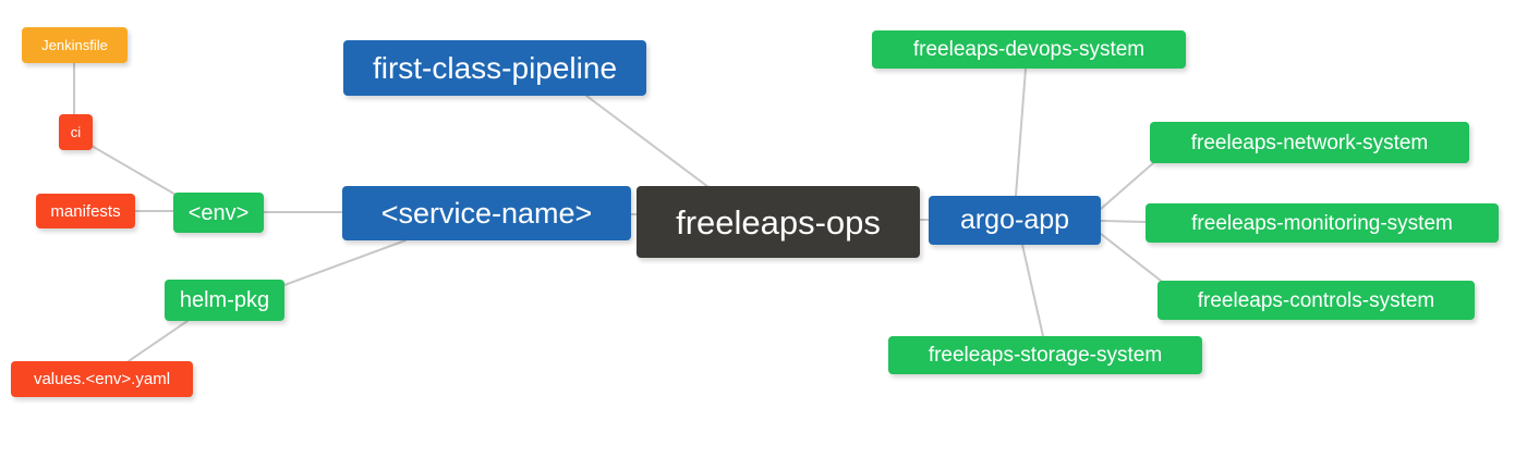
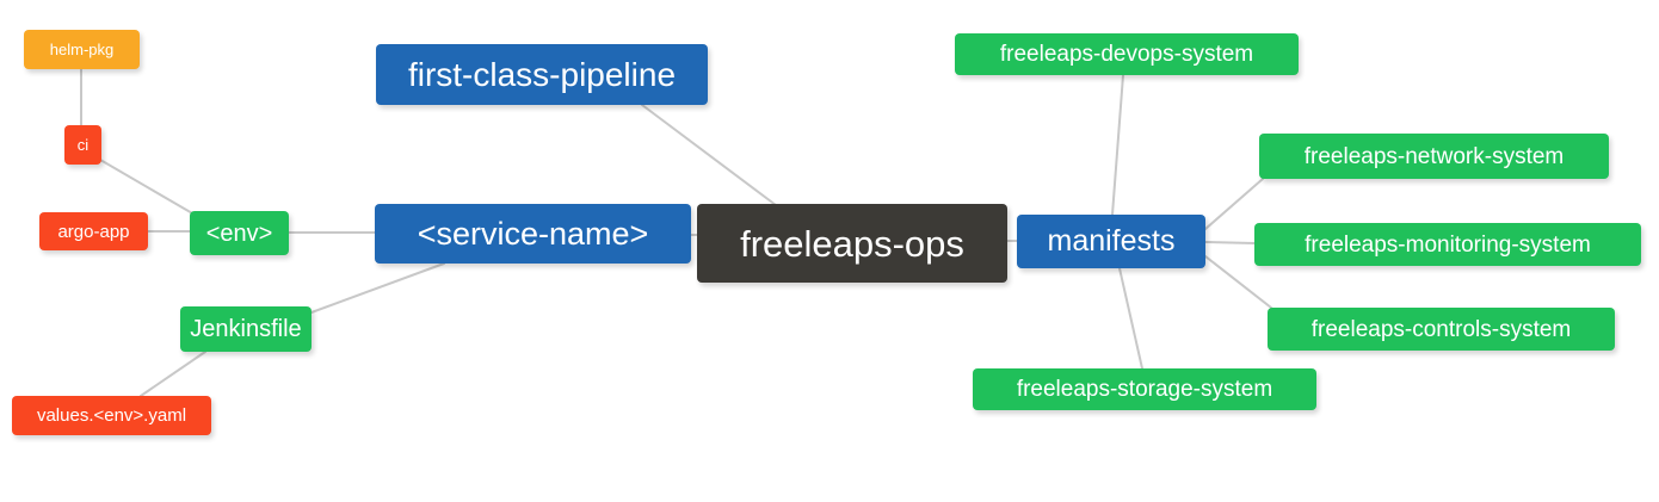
- Jenkinsfile
+ helm-pkg
  ci
- manifests
+ argo-app
  <env>
- helm-pkg
+ Jenkinsfile
  values.<env>.yaml
  first-class-pipeline
  <service-name>
  freeleaps-ops
- argo-app
+ manifests
  freeleaps-devops-system
  freeleaps-network-system
  freeleaps-monitoring-system
  freeleaps-controls-system
  freeleaps-storage-system
